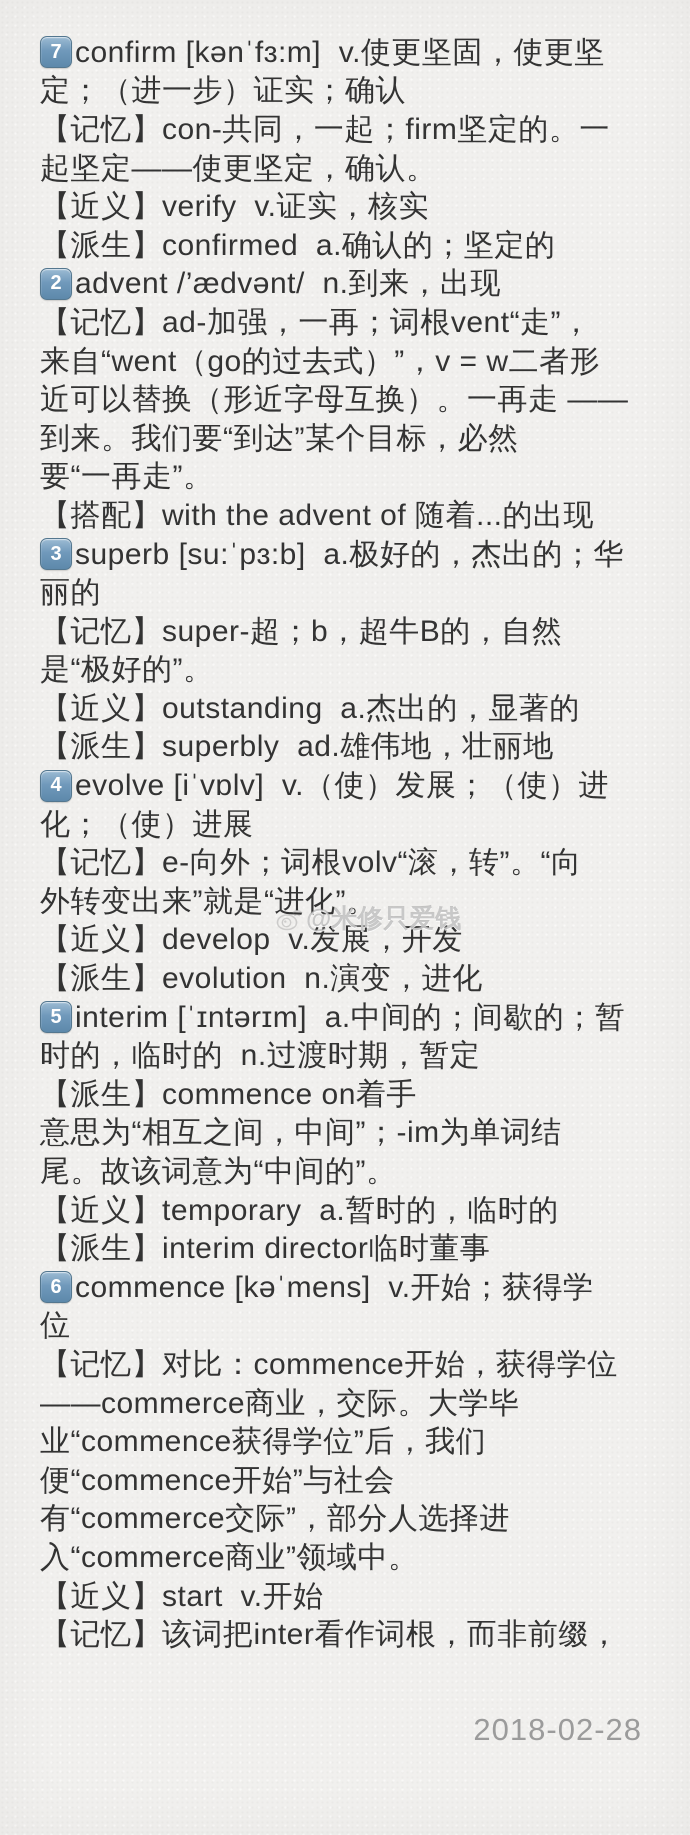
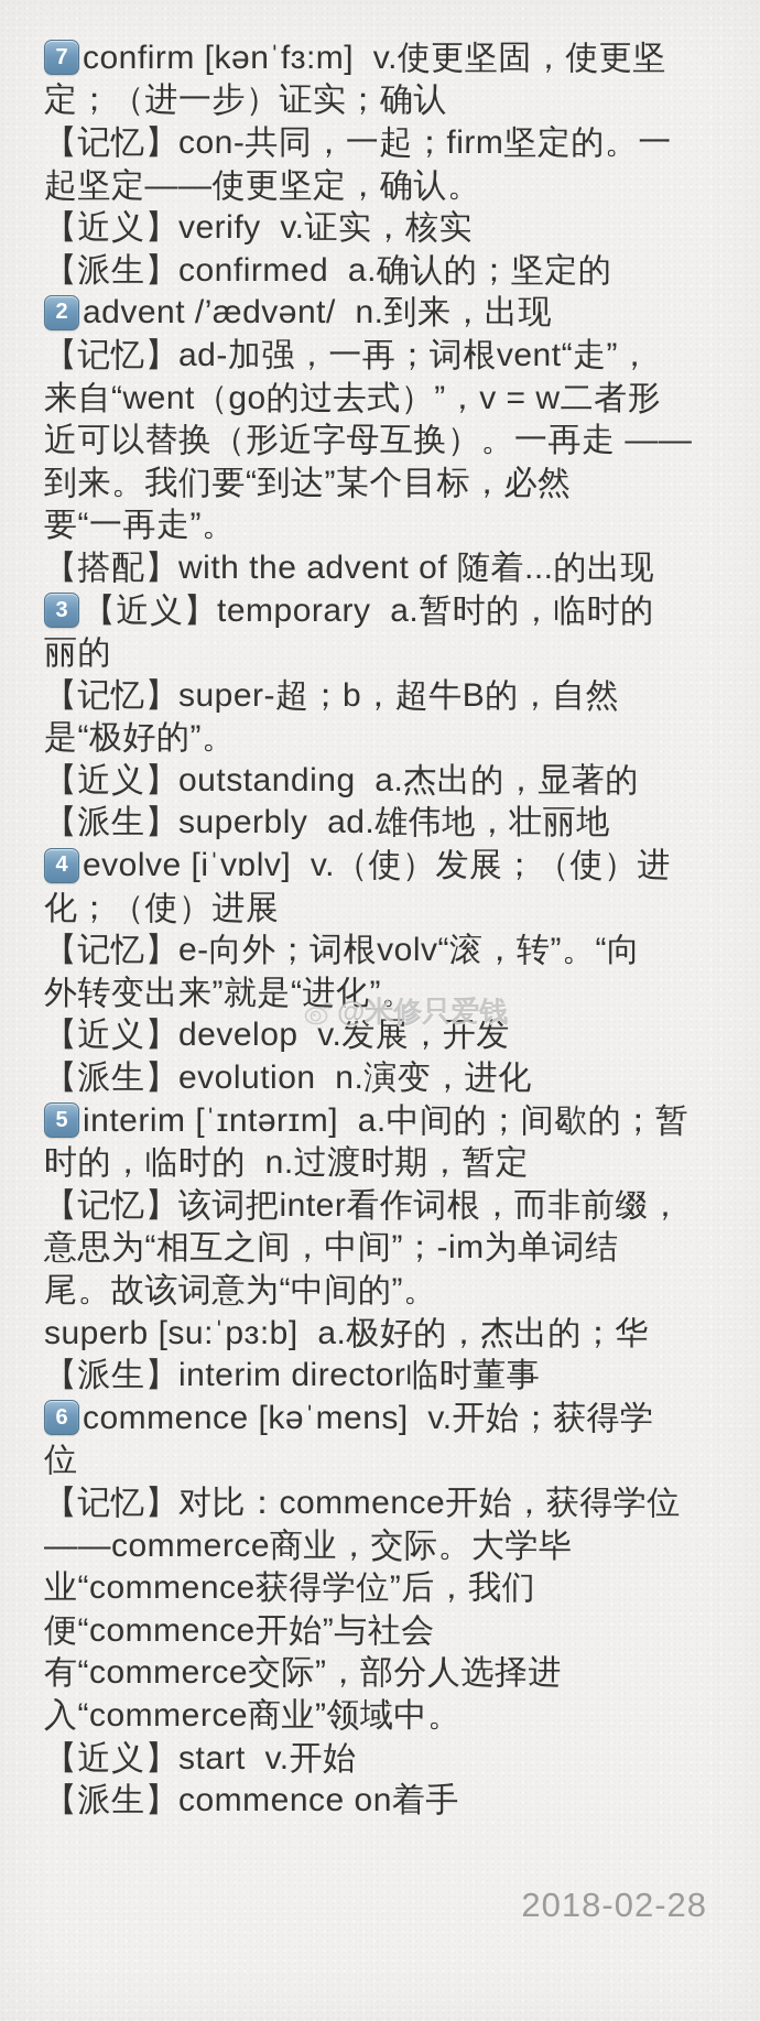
  7
  confirm [kənˈfɜ:m] v.使更坚固，使更坚
  定；（进一步）证实；确认
  【记忆】con-共同，一起；firm坚定的。一
  起坚定——使更坚定，确认。
  【近义】verify v.证实，核实
  【派生】confirmed a.确认的；坚定的
  2
  advent /’ædvənt/ n.到来，出现
  【记忆】ad-加强，一再；词根vent“走”，
  来自“went（go的过去式）”，v = w二者形
  近可以替换（形近字母互换）。一再走 ——
  到来。我们要“到达”某个目标，必然
  要“一再走”。
  【搭配】with the advent of 随着...的出现
  3
- superb [su:ˈpɜ:b] a.极好的，杰出的；华
+ 【近义】temporary a.暂时的，临时的
  丽的
  【记忆】super-超；b，超牛B的，自然
  是“极好的”。
  【近义】outstanding a.杰出的，显著的
  【派生】superbly ad.雄伟地，壮丽地
  4
  evolve [iˈvɒlv] v.（使）发展；（使）进
  化；（使）进展
  【记忆】e-向外；词根volv“滚，转”。“向
  外转变出来”就是“进化”。
  【近义】develop v.发展，开发
  【派生】evolution n.演变，进化
  5
  interim [ˈɪntərɪm] a.中间的；间歇的；暂
  时的，临时的 n.过渡时期，暂定
- 【派生】commence on着手
+ 【记忆】该词把inter看作词根，而非前缀，
  意思为“相互之间，中间”；-im为单词结
  尾。故该词意为“中间的”。
- 【近义】temporary a.暂时的，临时的
+ superb [su:ˈpɜ:b] a.极好的，杰出的；华
  【派生】interim director临时董事
  6
  commence [kəˈmens] v.开始；获得学
  位
  【记忆】对比：commence开始，获得学位
  ——commerce商业，交际。大学毕
  业“commence获得学位”后，我们
  便“commence开始”与社会
  有“commerce交际”，部分人选择进
  入“commerce商业”领域中。
  【近义】start v.开始
- 【记忆】该词把inter看作词根，而非前缀，
+ 【派生】commence on着手
  @米修只爱钱
  2018-02-28
